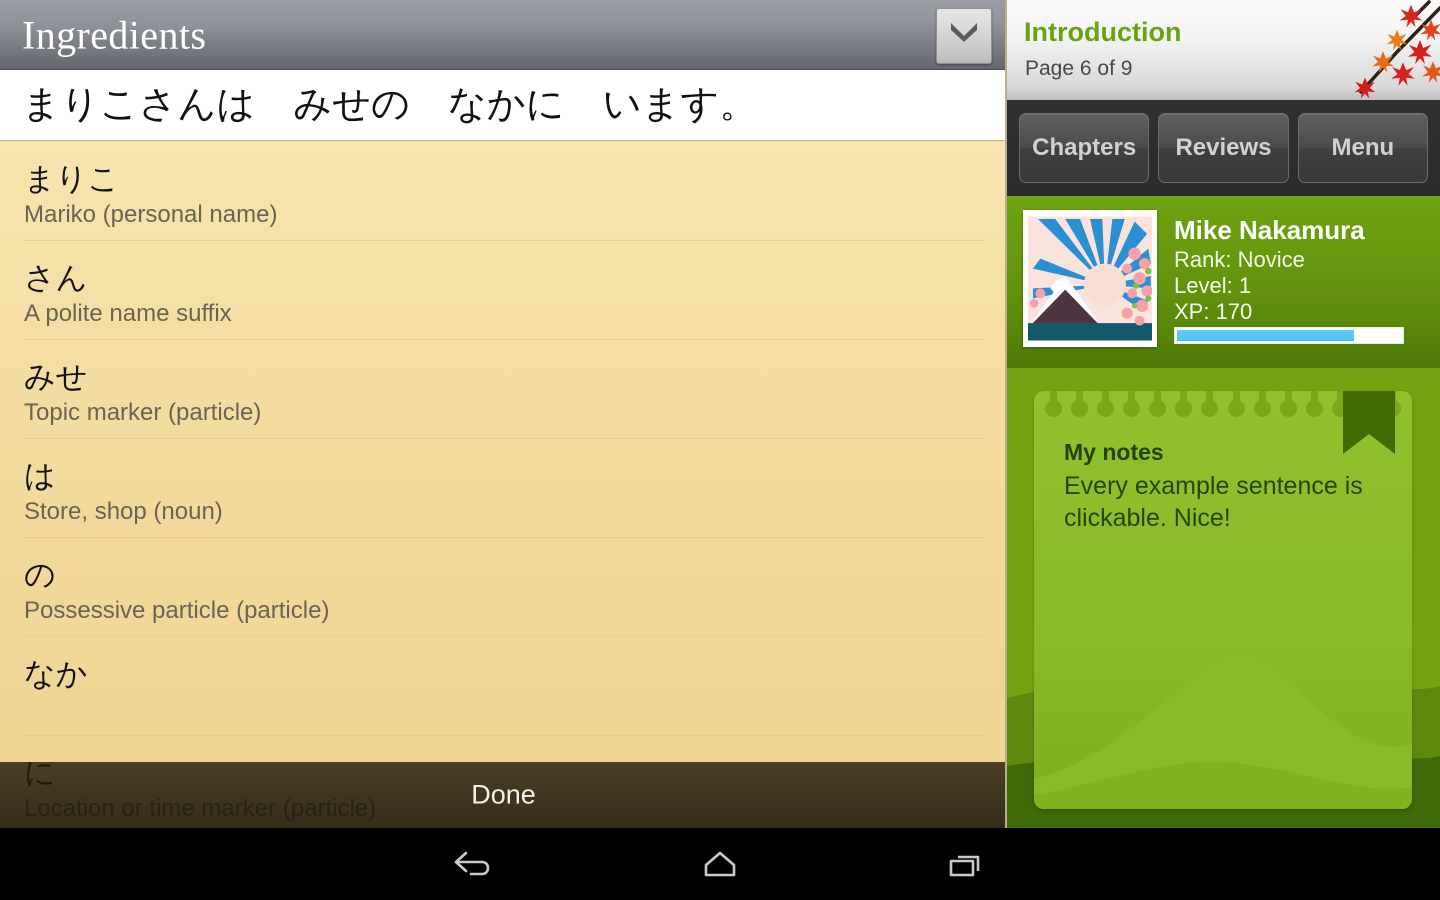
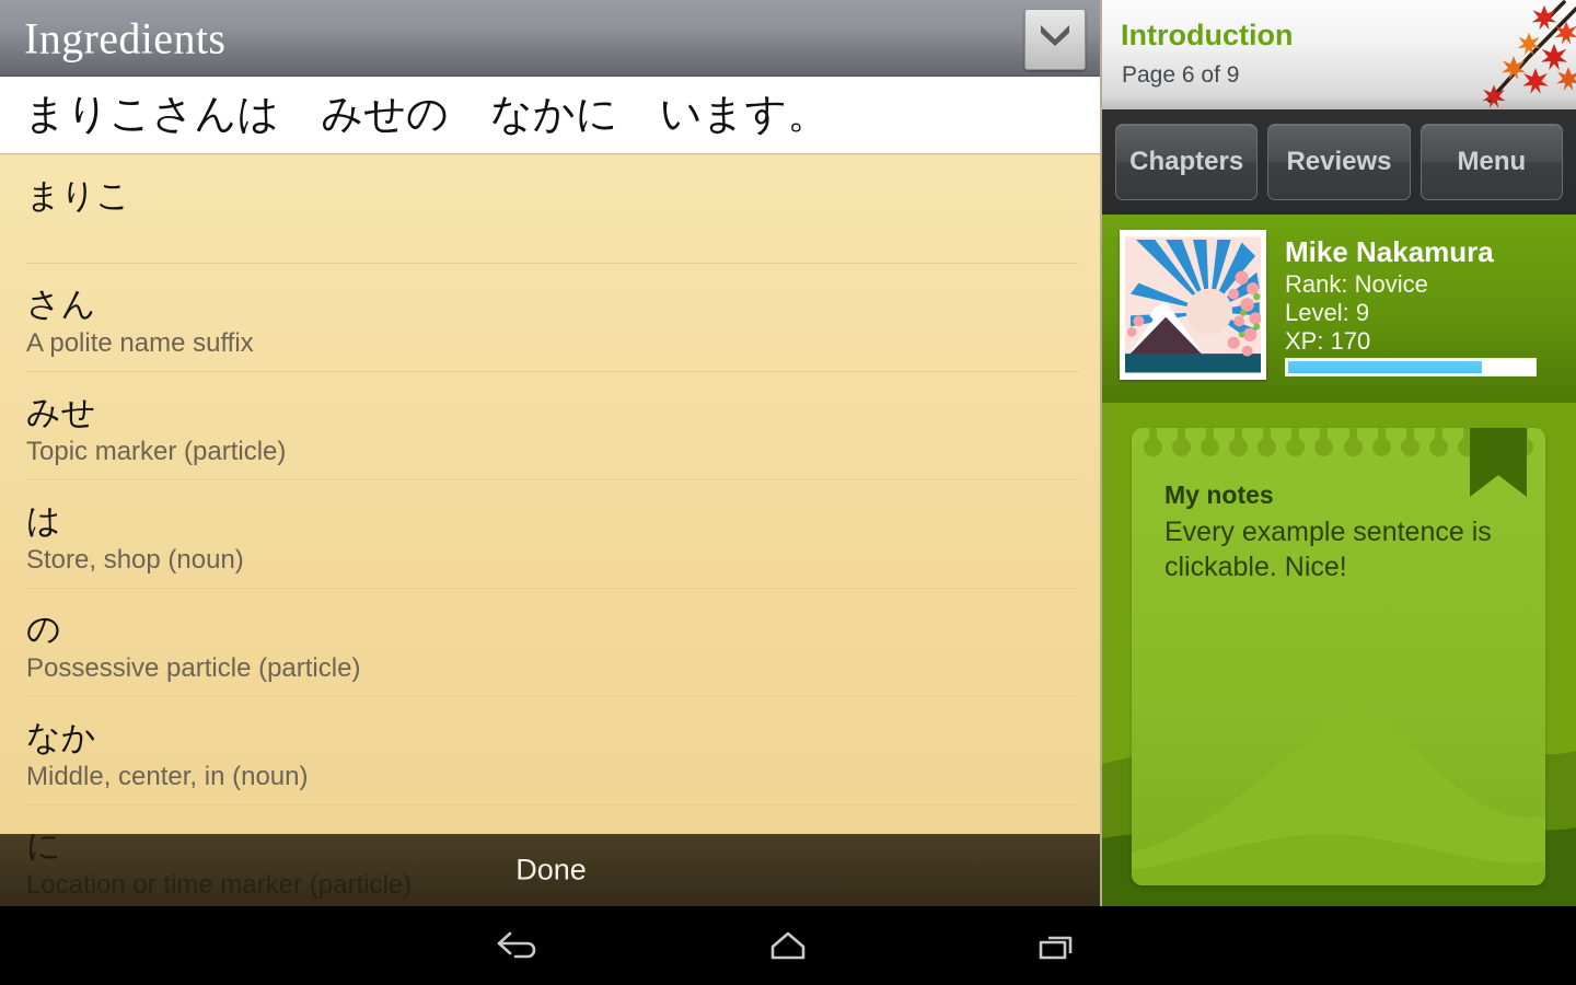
  Ingredients
  まりこさんは みせの なかに います。
  まりこ
- Mariko (personal name)
  さん
  A polite name suffix
  みせ
  Topic marker (particle)
  は
  Store, shop (noun)
  の
  Possessive particle (particle)
  なか
+ Middle, center, in (noun)
  Done
  Introduction
  Page 6 of 9
  Chapters
  Reviews
  Menu
  Mike Nakamura
  Rank: Novice
- Level: 1
+ Level: 9
  XP: 170
  My notes
  Every example sentence is clickable. Nice!
